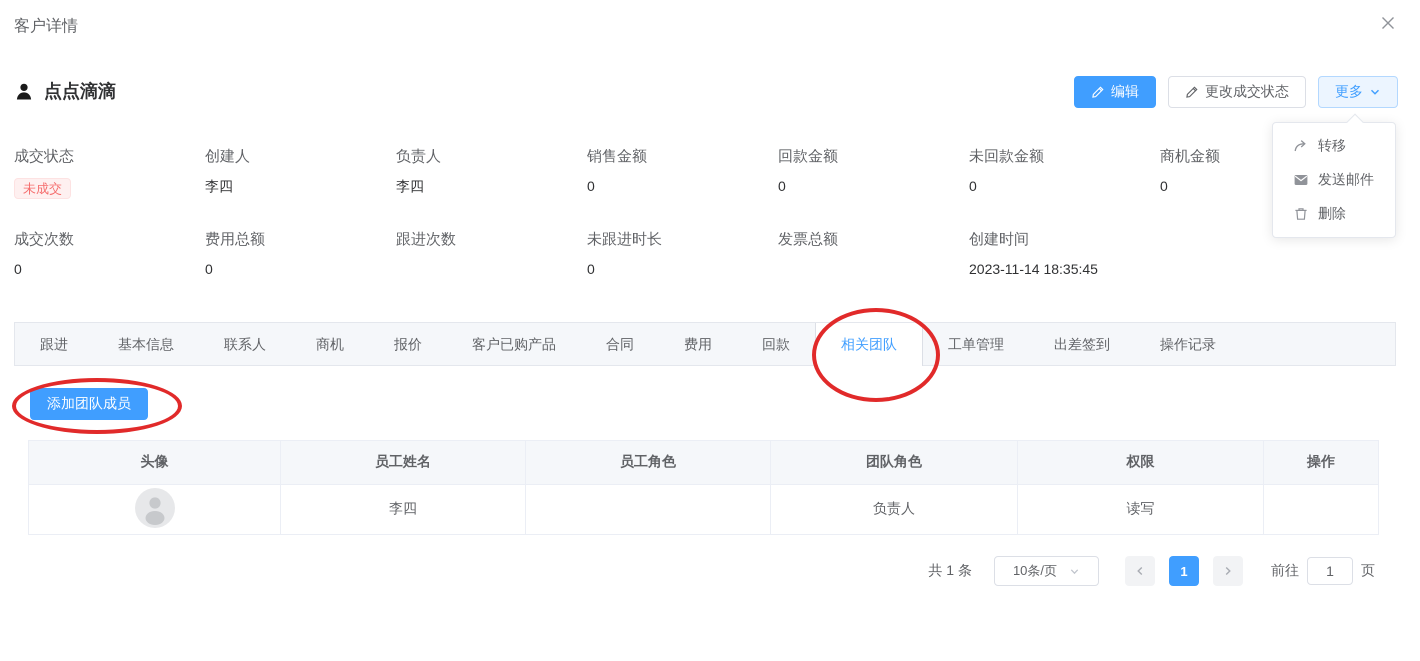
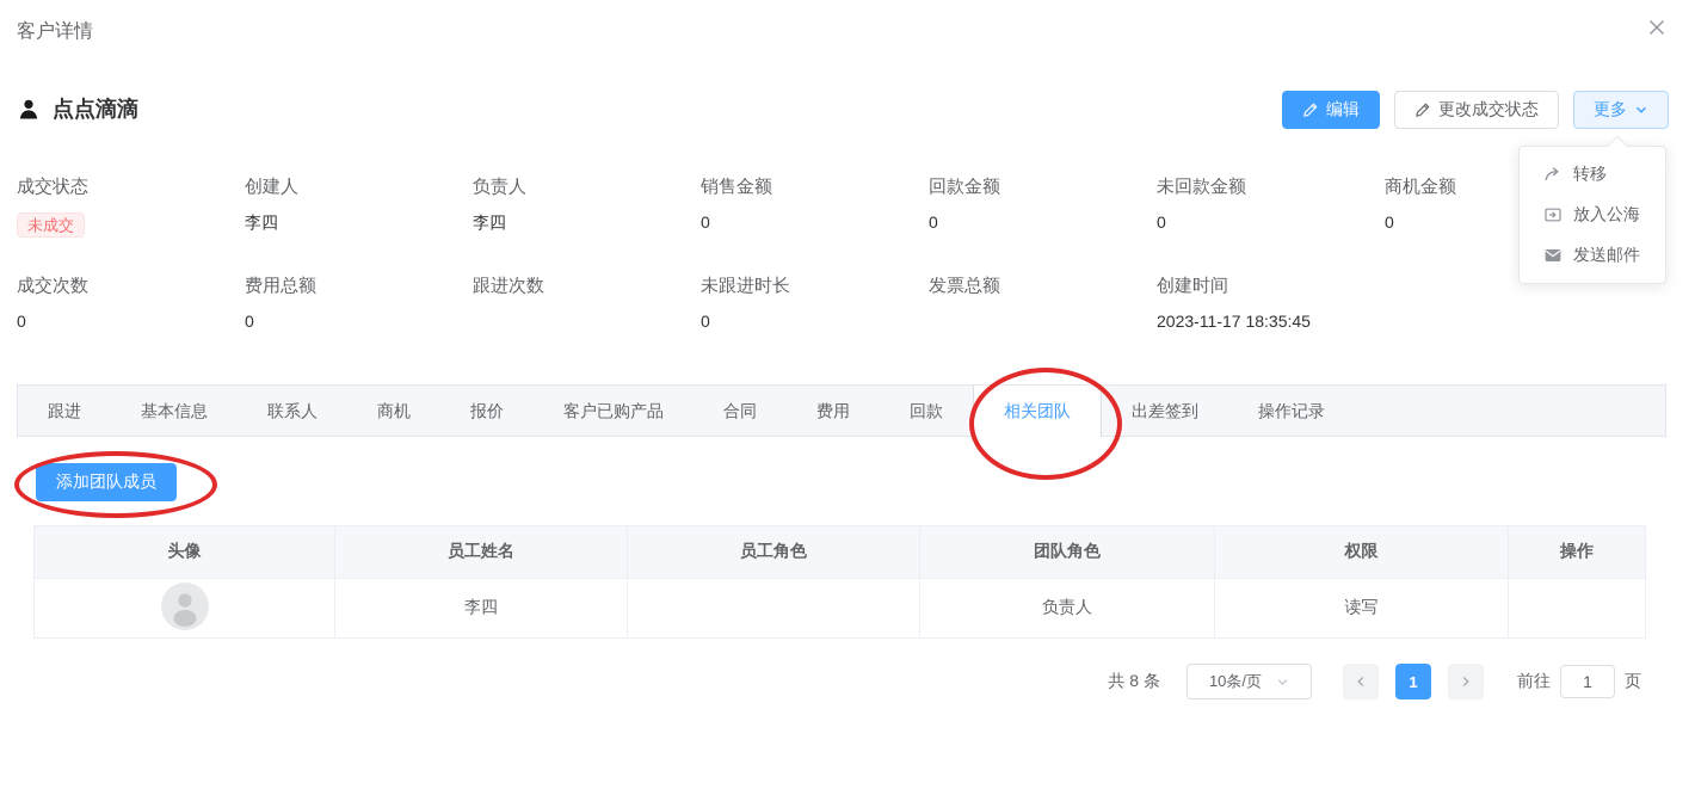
  客户详情
  点点滴滴
  编辑
  更改成交状态
  更多
  转移
+ 放入公海
  发送邮件
- 删除
  成交状态
  未成交
  创建人
  李四
  负责人
  李四
  销售金额
  0
  回款金额
  0
  未回款金额
  0
  商机金额
  0
  成交次数
  0
  费用总额
  0
  跟进次数
  未跟进时长
  0
  发票总额
  创建时间
- 2023-11-14 18:35:45
+ 2023-11-17 18:35:45
  跟进
  基本信息
  联系人
  商机
  报价
  客户已购产品
  合同
  费用
  回款
  相关团队
- 工单管理
  出差签到
  操作记录
  添加团队成员
  头像	员工姓名	员工角色	团队角色	权限	操作
  	李四		负责人	读写
- 共 1 条
+ 共 8 条
  10条/页
  1
  前往
  1
  页
